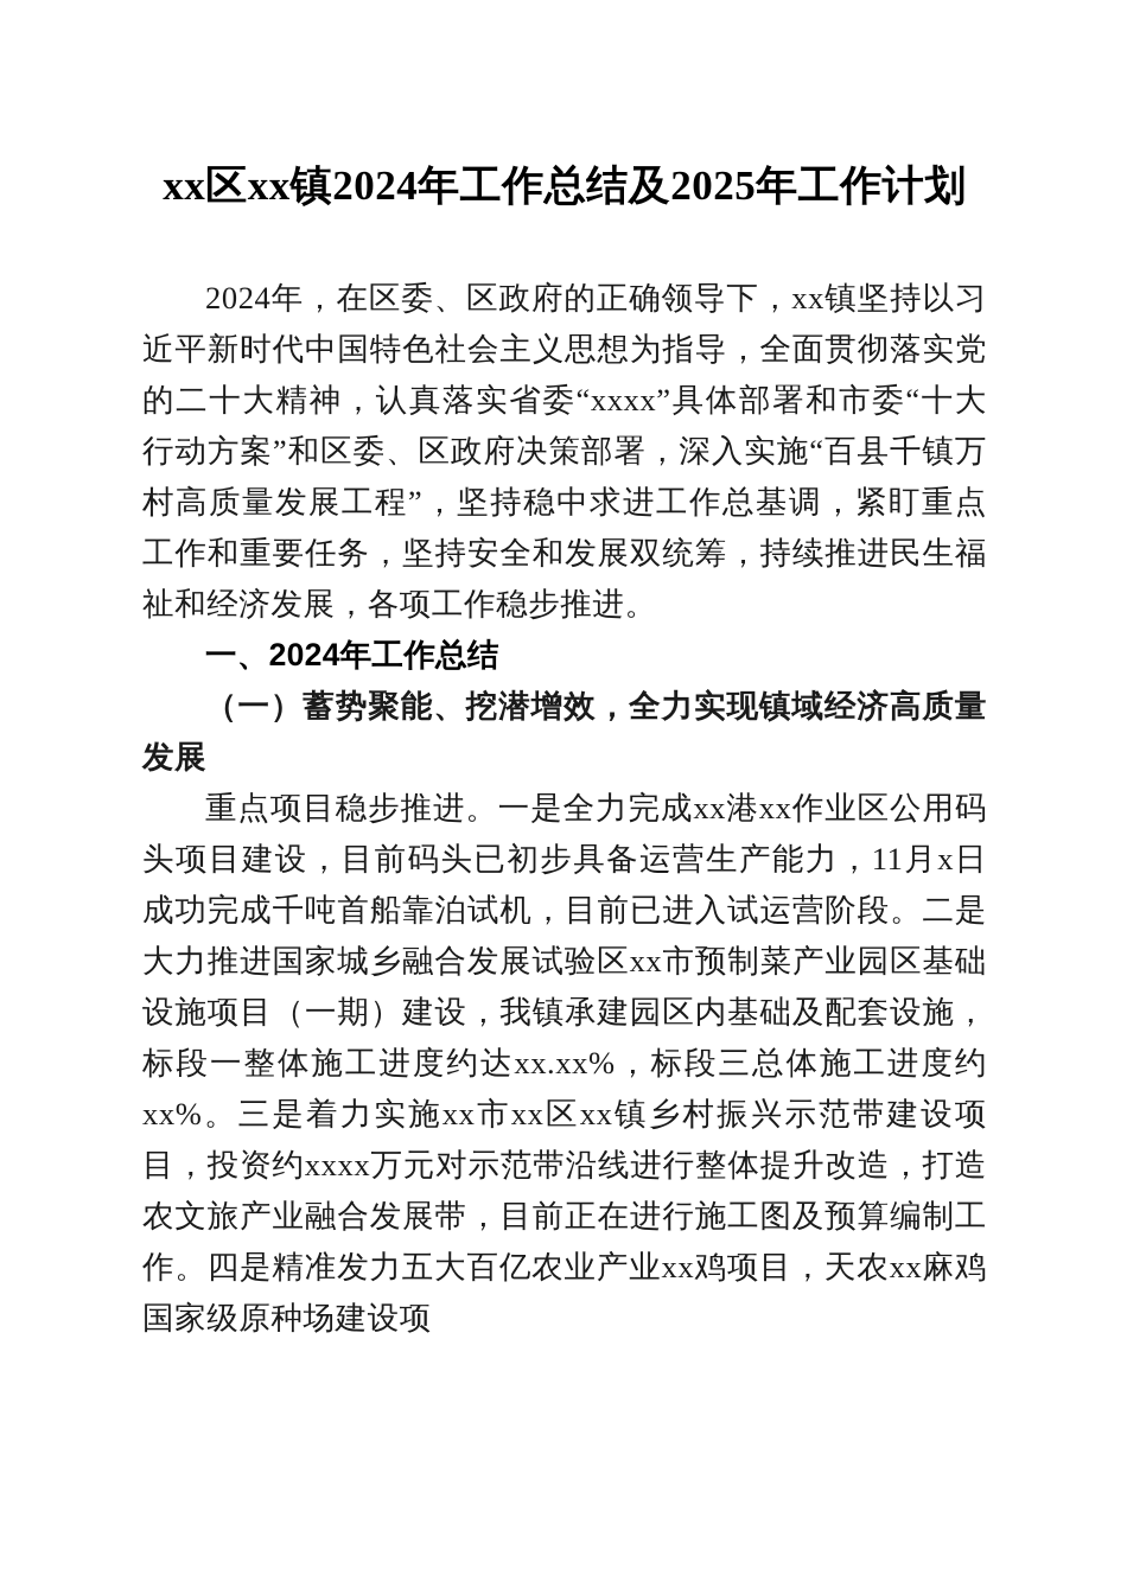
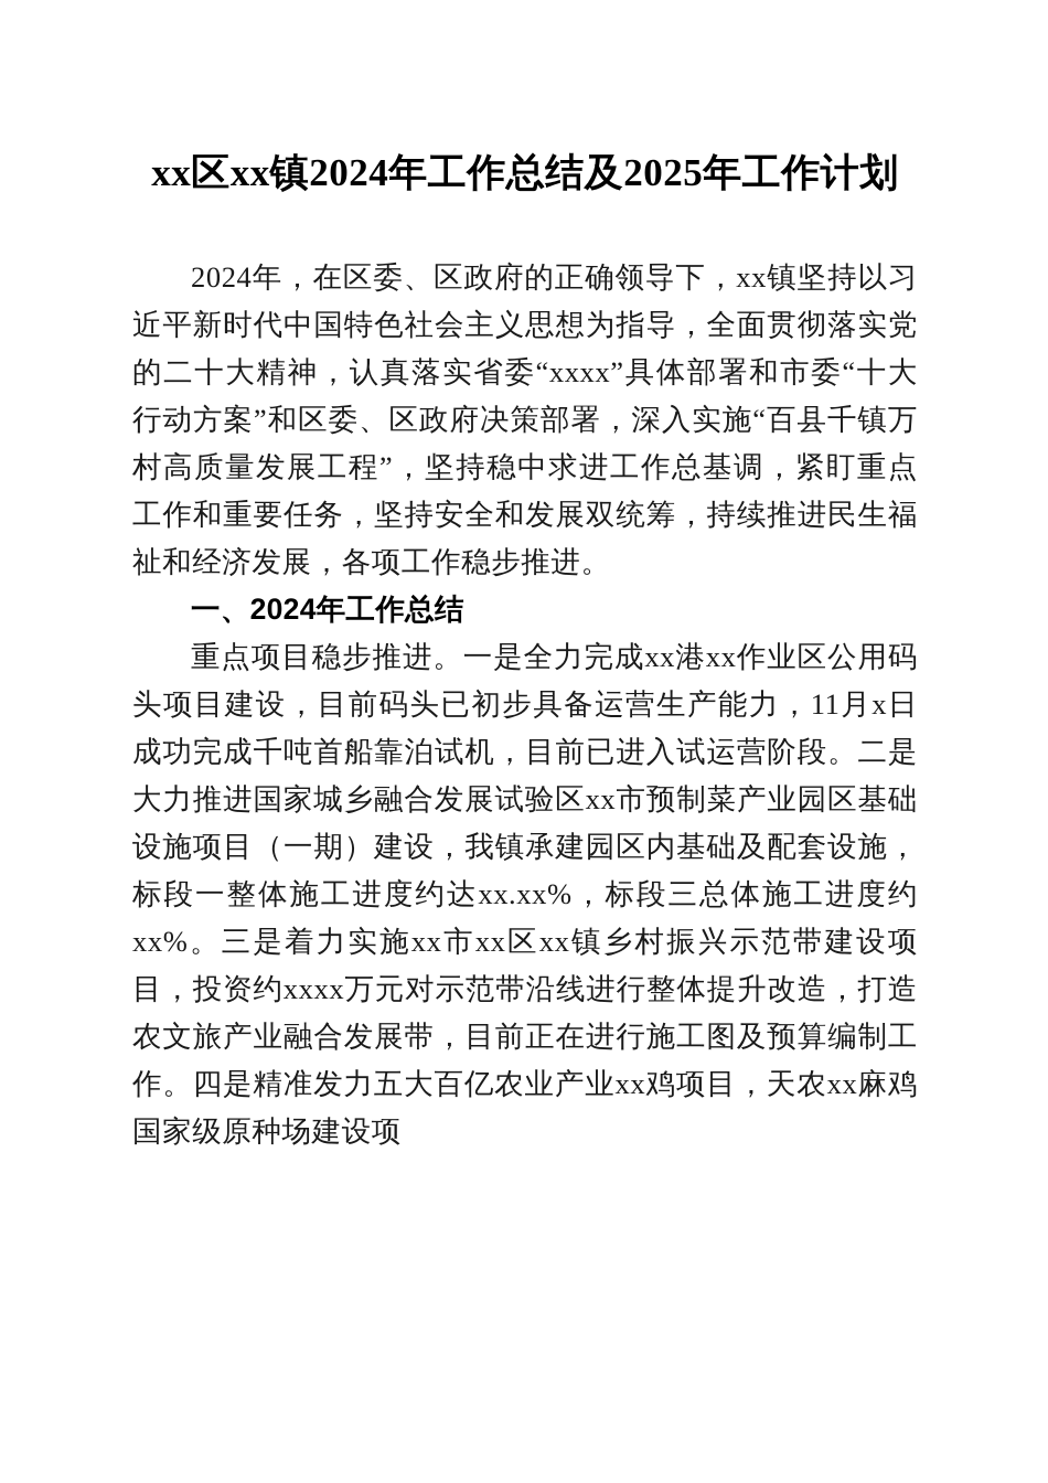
  xx区xx镇2024年工作总结及2025年工作计划
  2024年，在区委、区政府的正确领导下，xx镇坚持以习近平新时代中国特色社会主义思想为指导，全面贯彻落实党的二十大精神，认真落实省委“xxxx”具体部署和市委“十大行动方案”和区委、区政府决策部署，深入实施“百县千镇万村高质量发展工程”，坚持稳中求进工作总基调，紧盯重点工作和重要任务，坚持安全和发展双统筹，持续推进民生福祉和经济发展，各项工作稳步推进。
  一、2024年工作总结
- （一）蓄势聚能、挖潜增效，全力实现镇域经济高质量发展
  重点项目稳步推进。一是全力完成xx港xx作业区公用码头项目建设，目前码头已初步具备运营生产能力，11月x日成功完成千吨首船靠泊试机，目前已进入试运营阶段。二是大力推进国家城乡融合发展试验区xx市预制菜产业园区基础设施项目（一期）建设，我镇承建园区内基础及配套设施，标段一整体施工进度约达xx.xx%，标段三总体施工进度约xx%。三是着力实施xx市xx区xx镇乡村振兴示范带建设项目，投资约xxxx万元对示范带沿线进行整体提升改造，打造农文旅产业融合发展带，目前正在进行施工图及预算编制工作。四是精准发力五大百亿农业产业xx鸡项目，天农xx麻鸡国家级原种场建设项
